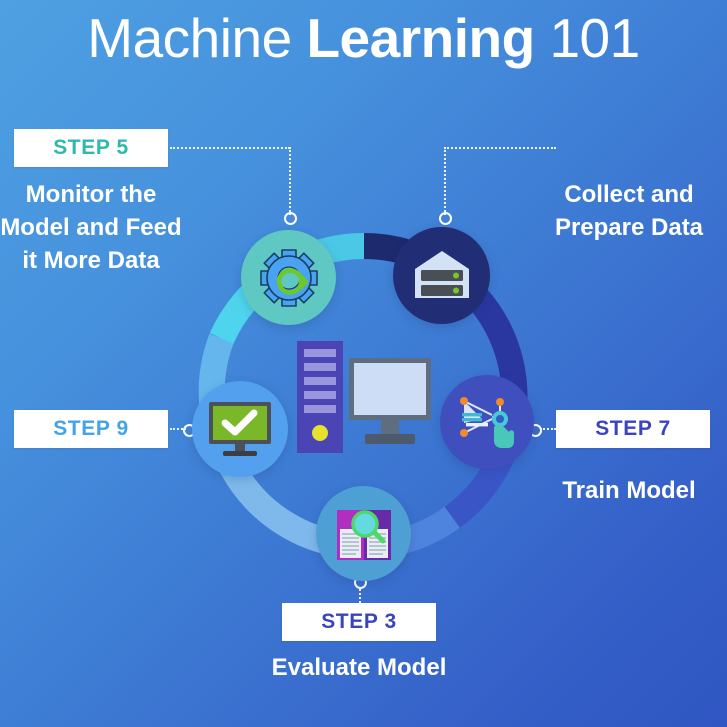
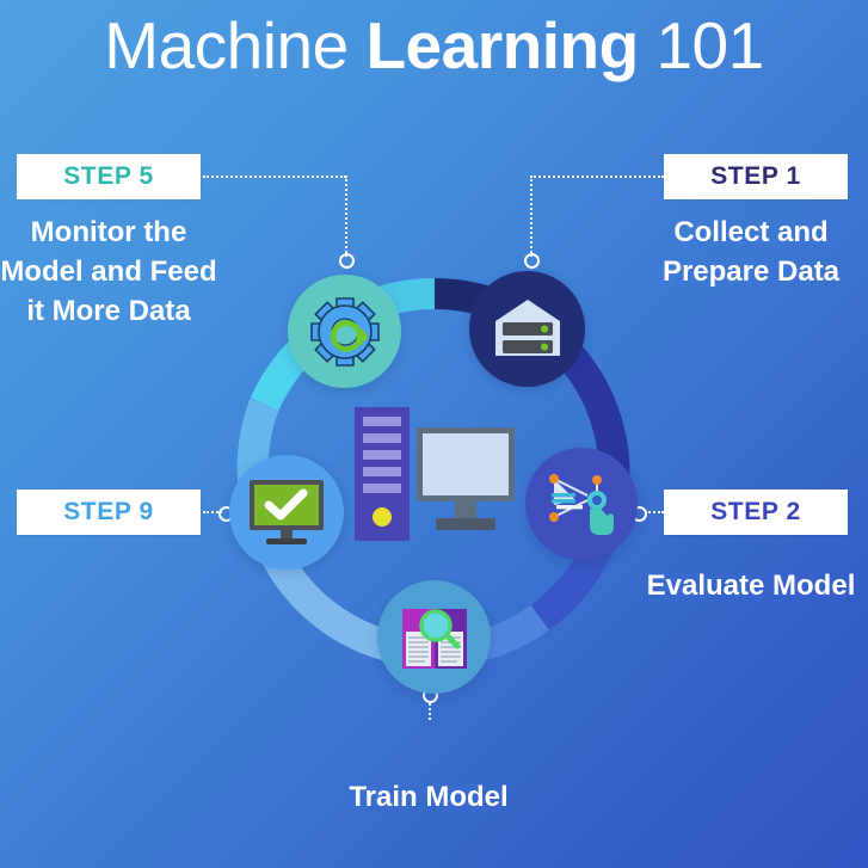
  Machine Learning 101
  STEP 5
  Monitor the Model and Feed it More Data
+ STEP 1
  Collect and Prepare Data
- STEP 7
+ STEP 2
- Train Model
+ Evaluate Model
- STEP 3
- Evaluate Model
+ Train Model
  STEP 9
